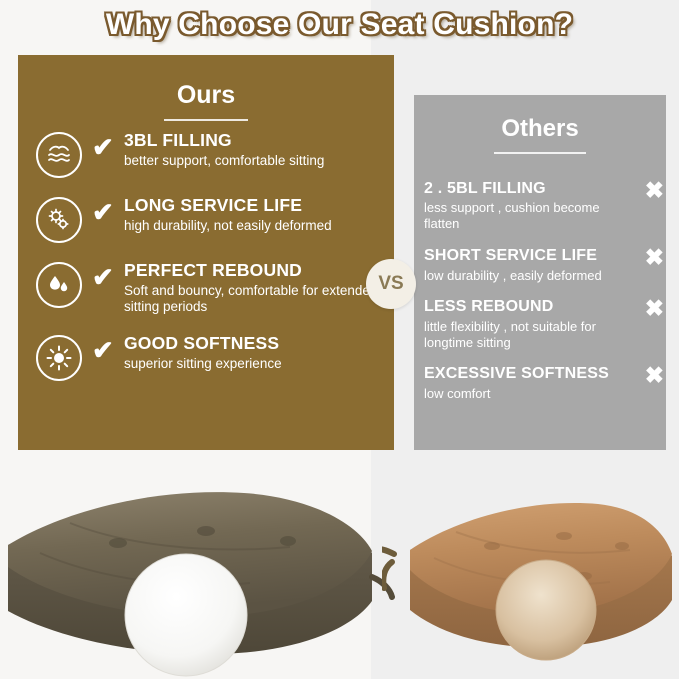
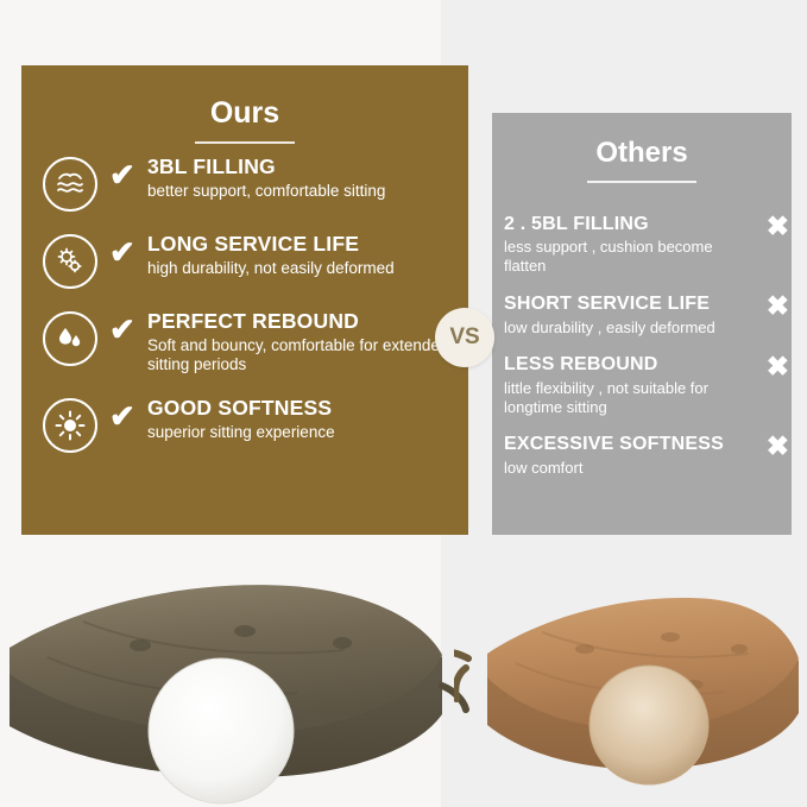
- Why Choose Our Seat Cushion?
  Ours
  ✔
  3BL FILLING
  better support, comfortable sitting
  ✔
  LONG SERVICE LIFE
  high durability, not easily deformed
  ✔
  PERFECT REBOUND
  Soft and bouncy, comfortable for extend sitting periods
  ✔
  GOOD SOFTNESS
  superior sitting experience
  Others
  2 . 5BL FILLING
  less support , cushion become flatten
  ✖
  SHORT SERVICE LIFE
  low durability , easily deformed
  ✖
  LESS REBOUND
  little flexibility , not suitable for longtime sitting
  ✖
  EXCESSIVE SOFTNESS
  low comfort
  ✖
  VS
